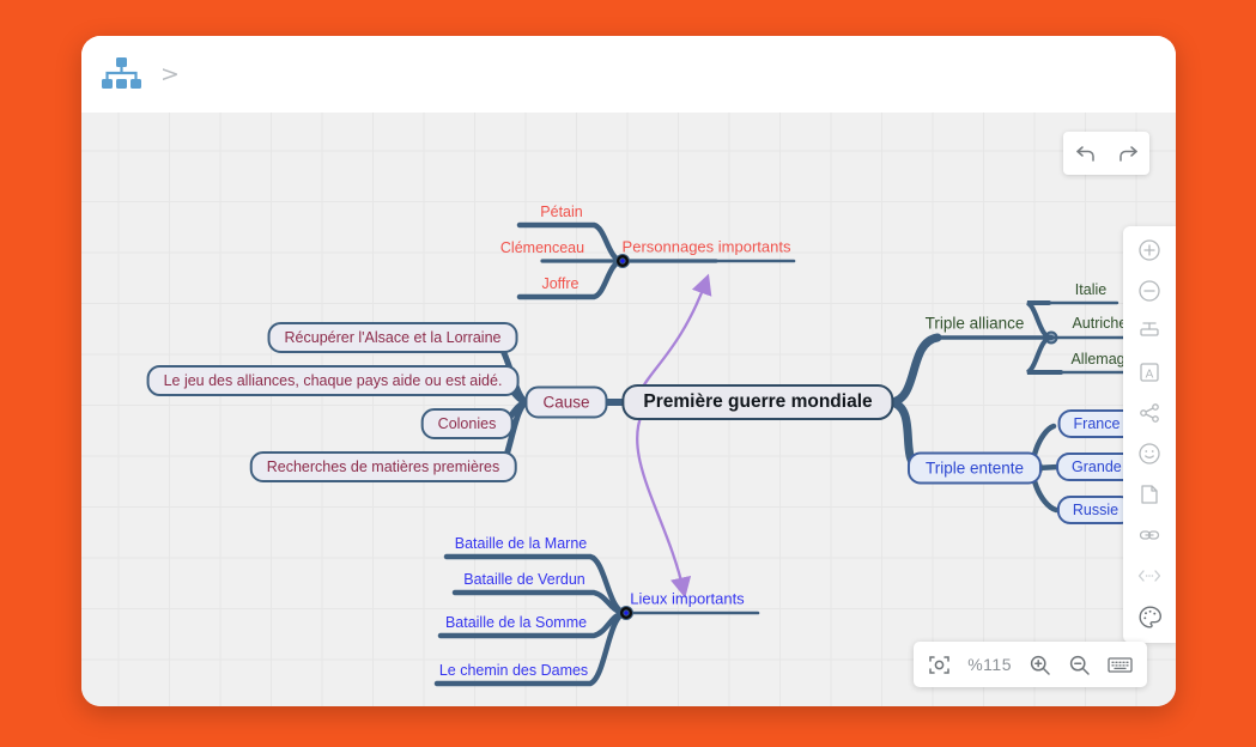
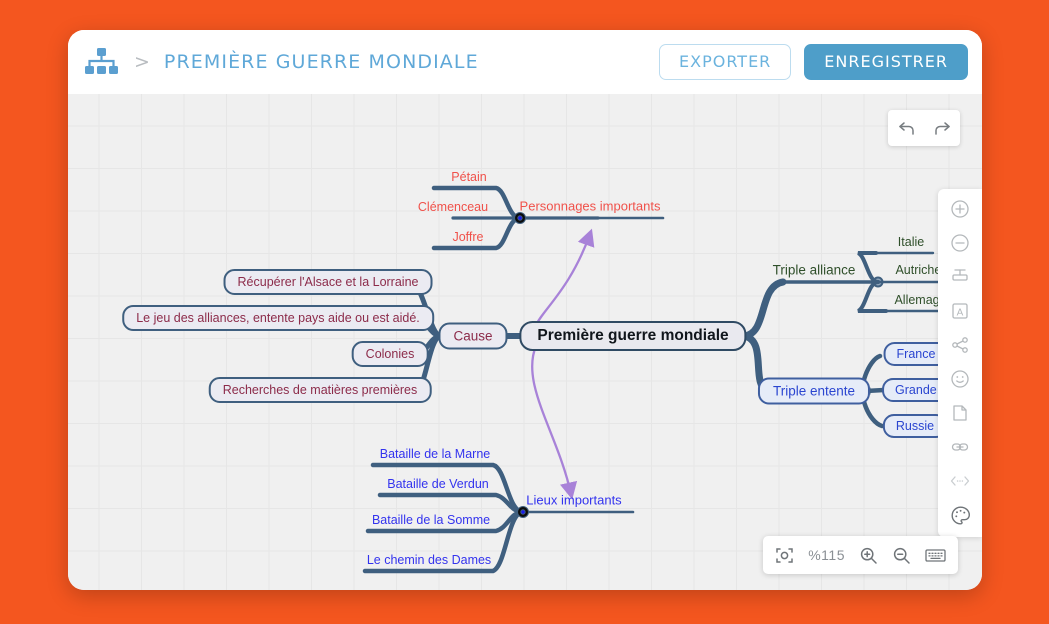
  >
+ PREMIÈRE GUERRE MONDIALE
+ EXPORTER
+ ENREGISTRER
  Première guerre mondiale
  Personnages importants
  Pétain
  Clémenceau
  Joffre
  Cause
  Récupérer l'Alsace et la Lorraine
- Le jeu des alliances, chaque pays aide ou est aidé.
+ Le jeu des alliances, entente pays aide ou est aidé.
  Colonies
  Recherches de matières premières
  Triple alliance
  Italie
  Allemag
  Triple entente
  France
  Russie
  Lieux importants
  Bataille de la Marne
  Bataille de Verdun
  Bataille de la Somme
  Le chemin des Dames
  A
  %115
